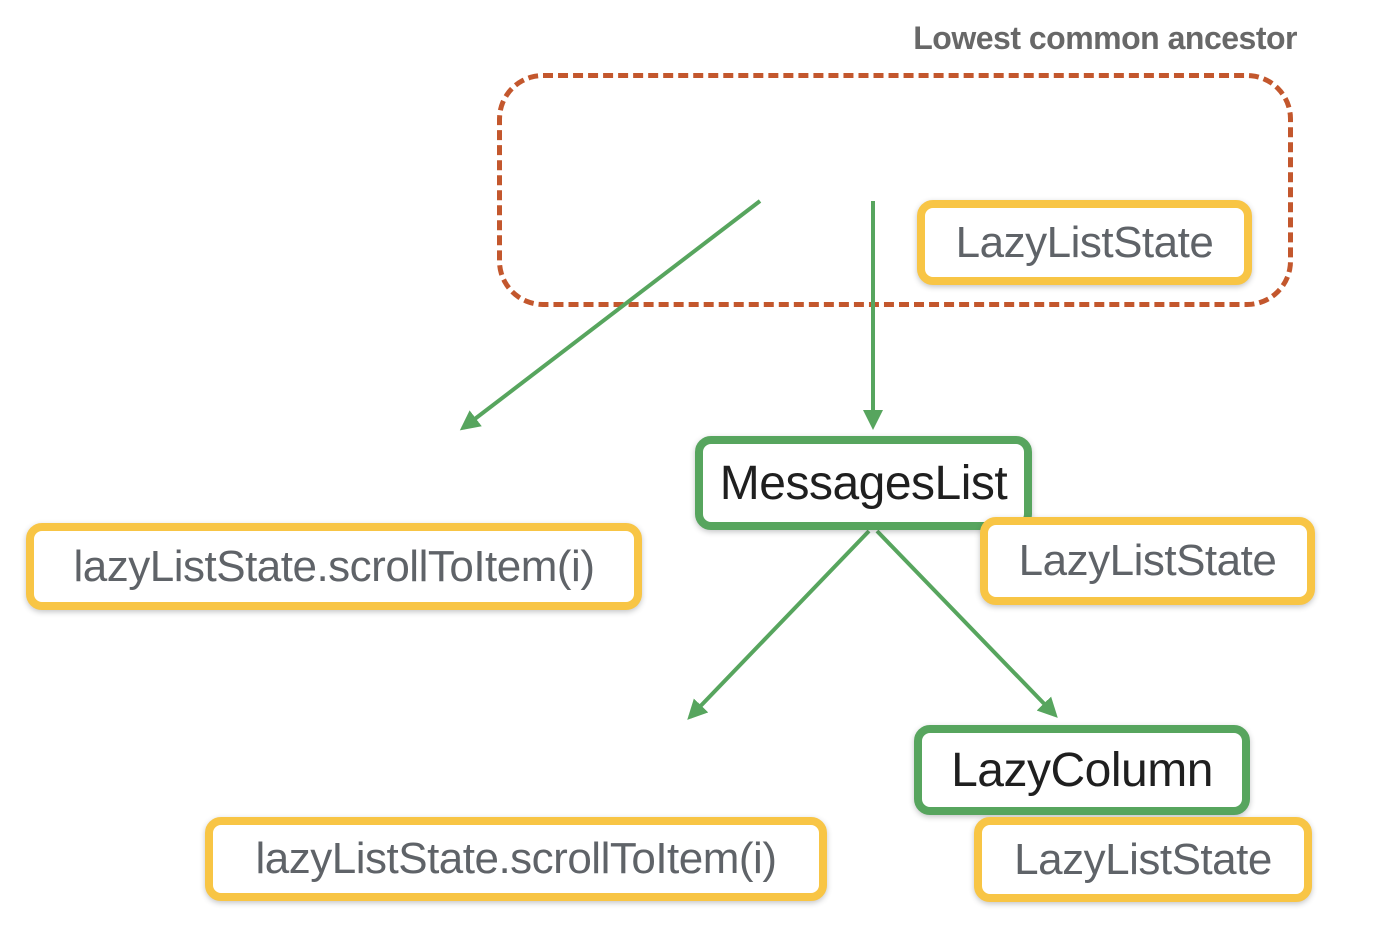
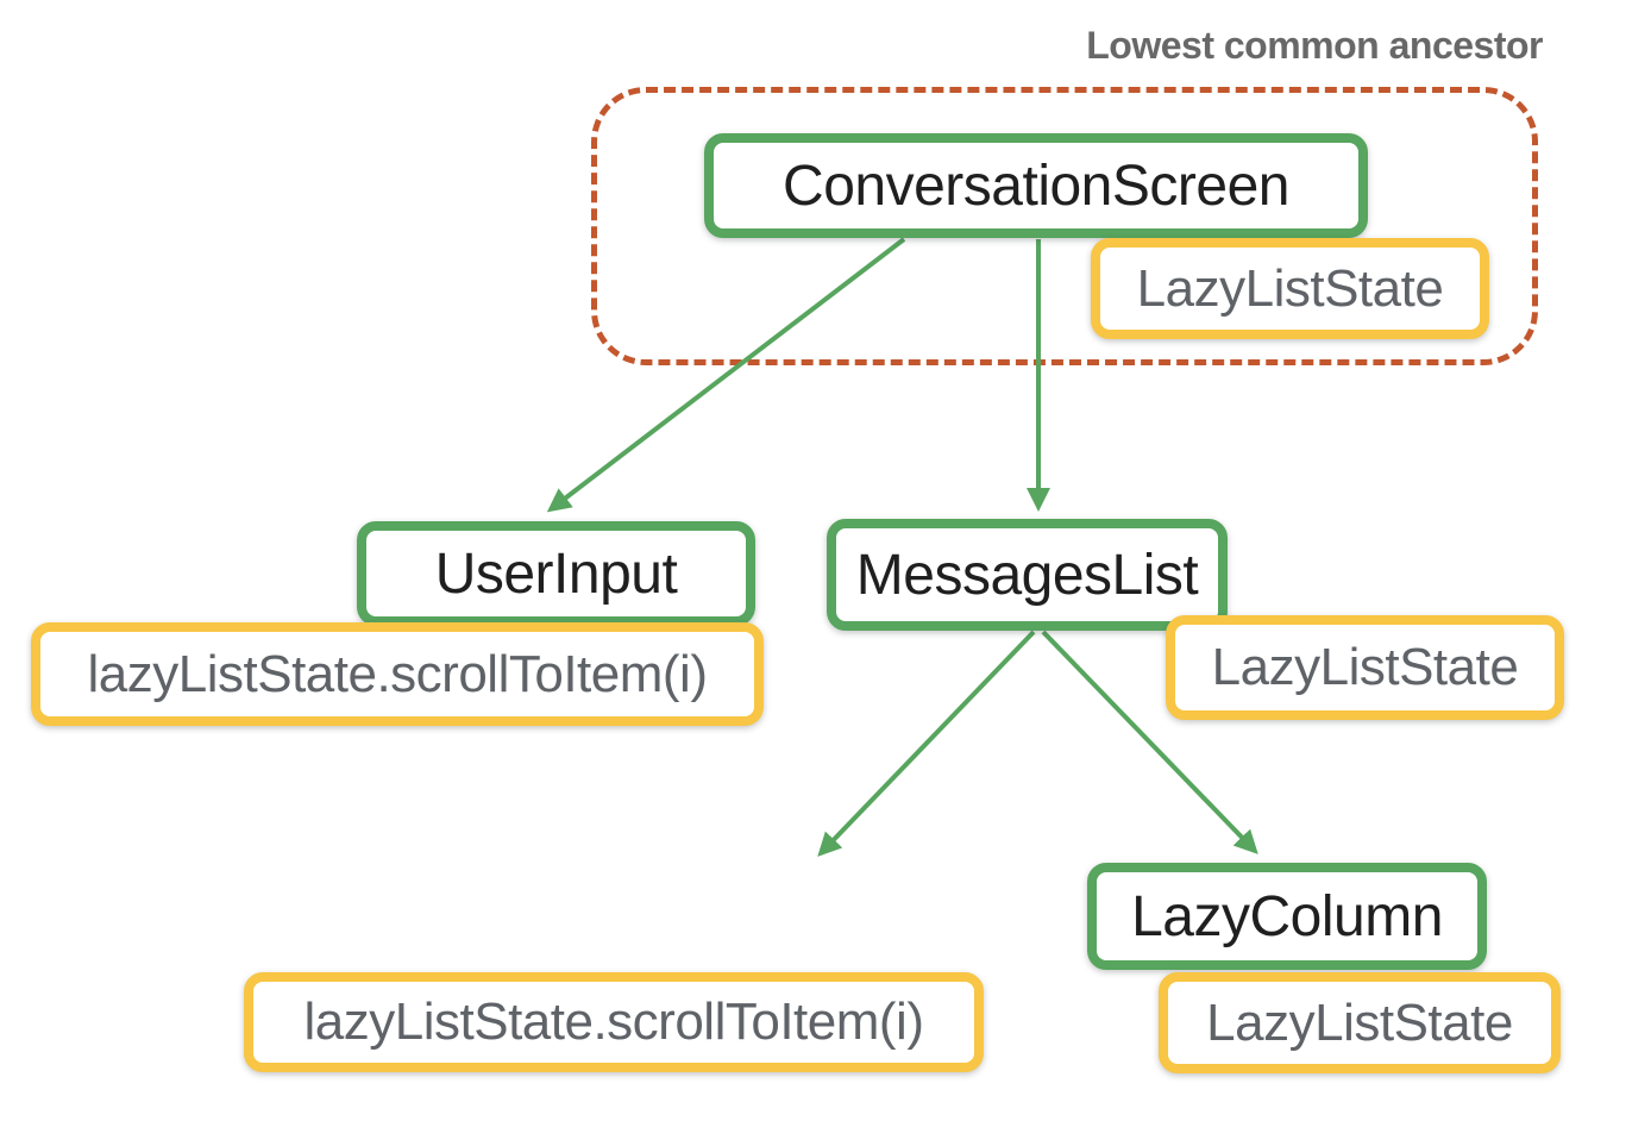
  Lowest common ancestor
+ ConversationScreen
+ UserInput
  MessagesList
  LazyColumn
  LazyListState
  lazyListState.scrollToItem(i)
  LazyListState
  lazyListState.scrollToItem(i)
  LazyListState
